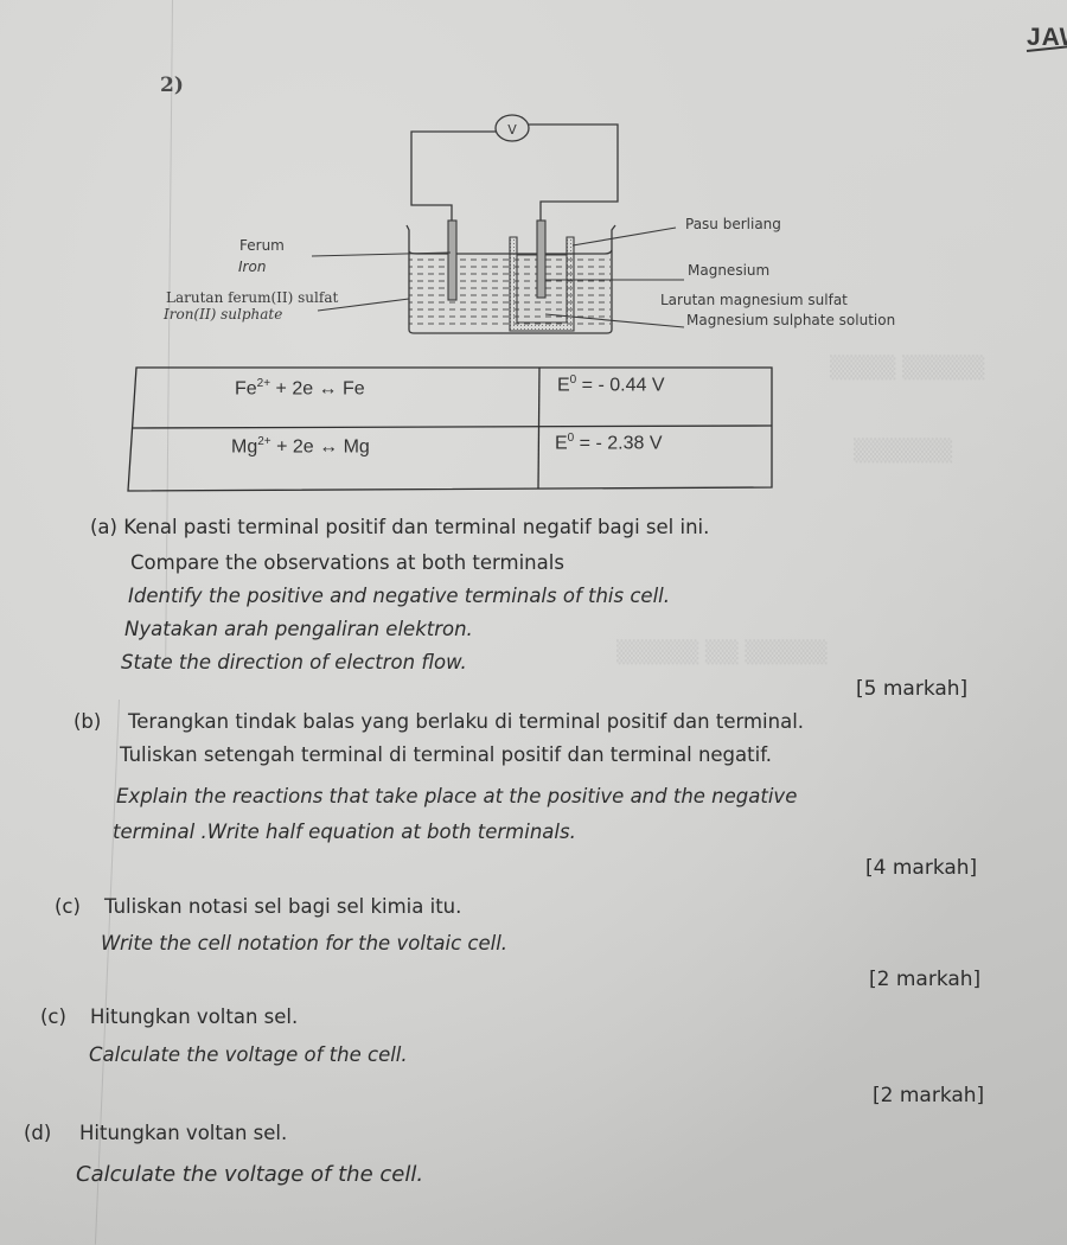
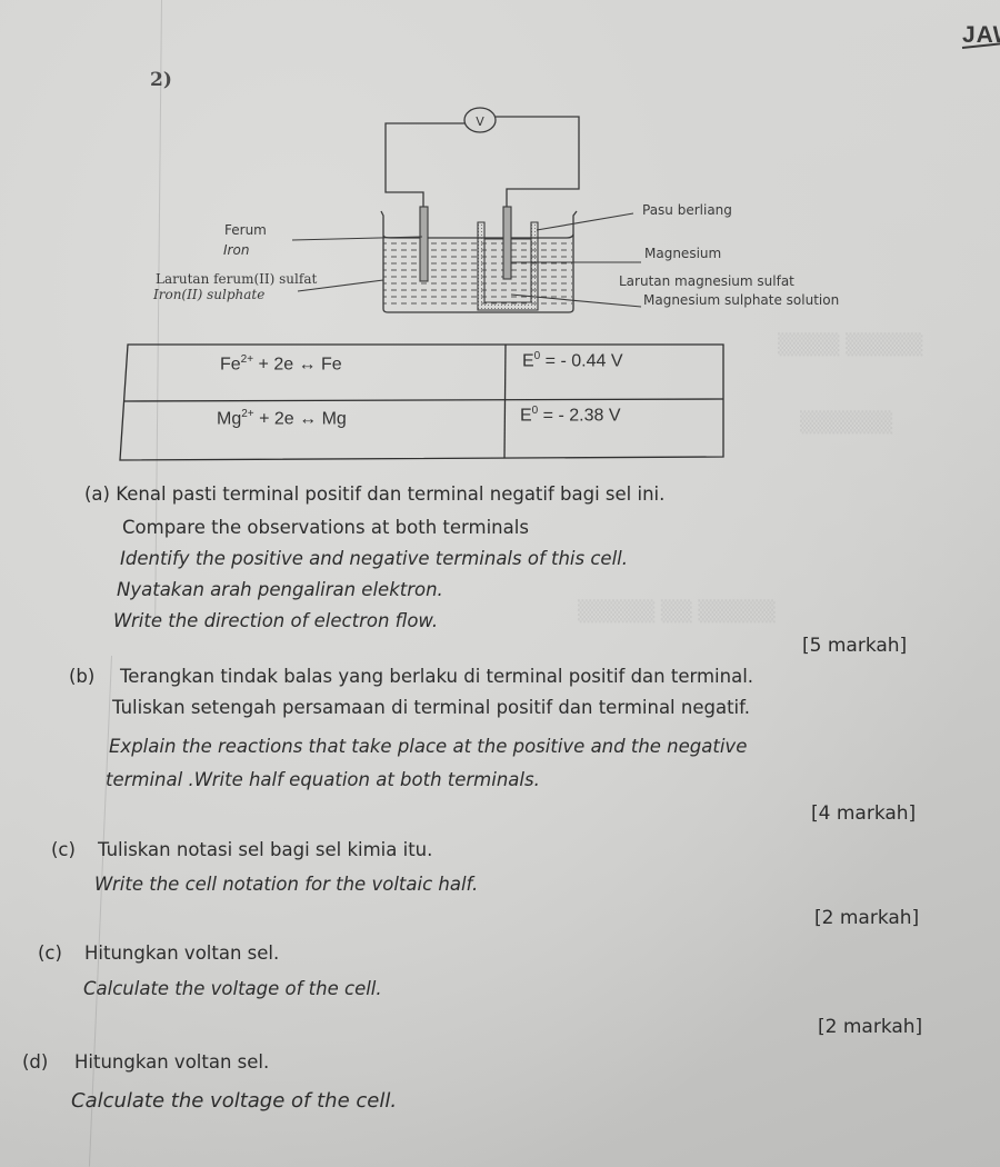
  2)
  V
  Ferum
  Iron
  Larutan ferum(II) sulfat
  Iron(II) sulphate
  Pasu berliang
  Magnesium
  Larutan magnesium sulfat
  Magnesium sulphate solution
  Fe2+ + 2e ↔ Fe
  E0 = - 0.44 V
  Mg2+ + 2e ↔ Mg
  E0 = - 2.38 V
  (a) Kenal pasti terminal positif dan terminal negatif bagi sel ini.
  Compare the observations at both terminals
  Identify the positive and negative terminals of this cell.
  Nyatakan arah pengaliran elektron.
- State the direction of electron flow.
+ Write the direction of electron flow.
  [5 markah]
  (b)
  Terangkan tindak balas yang berlaku di terminal positif dan terminal.
- Tuliskan setengah terminal di terminal positif dan terminal negatif.
+ Tuliskan setengah persamaan di terminal positif dan terminal negatif.
  Explain the reactions that take place at the positive and the negative
  terminal .Write half equation at both terminals.
  [4 markah]
  (c)
  Tuliskan notasi sel bagi sel kimia itu.
- Write the cell notation for the voltaic cell.
+ Write the cell notation for the voltaic half.
  [2 markah]
  (c)
  Hitungkan voltan sel.
  Calculate the voltage of the cell.
  [2 markah]
  (d)
  Hitungkan voltan sel.
  Calculate the voltage of the cell.
